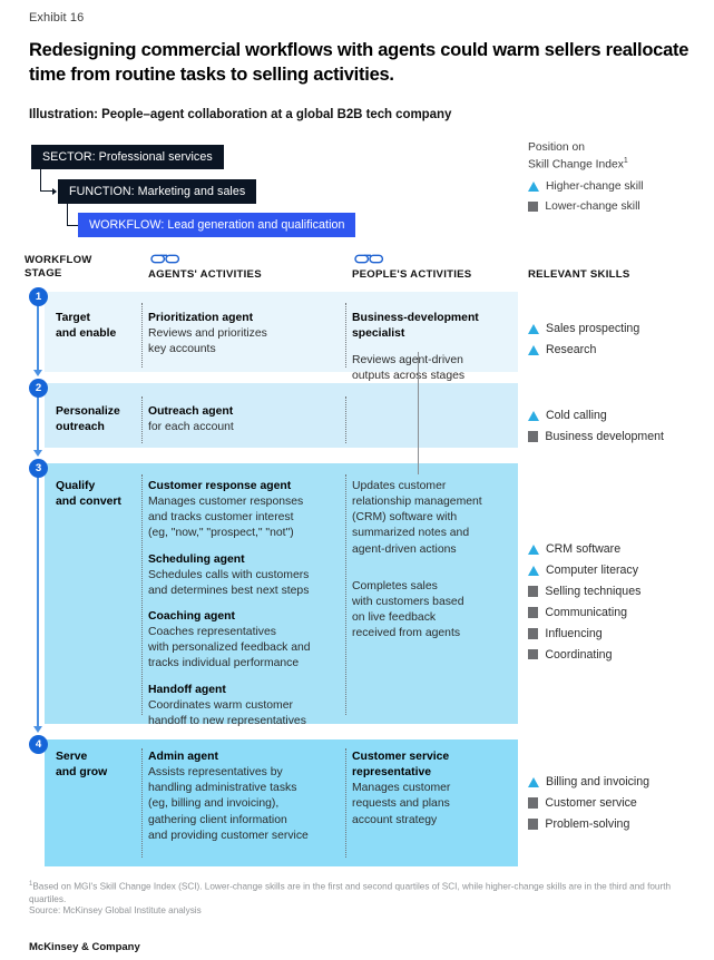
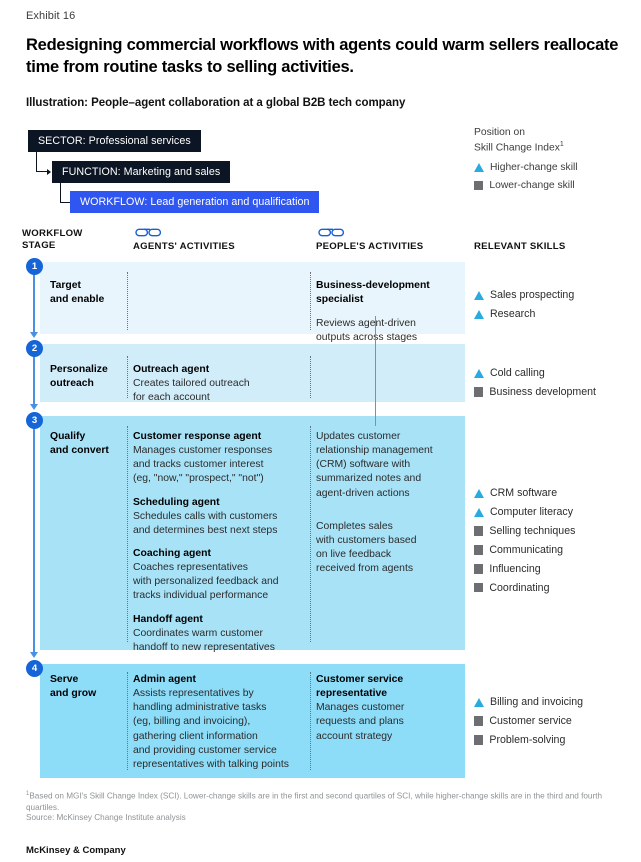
  Exhibit 16
  Redesigning commercial workflows with agents could warm sellers reallocate time from routine tasks to selling activities.
  Illustration: People–agent collaboration at a global B2B tech company
  SECTOR: Professional services
  FUNCTION: Marketing and sales
  WORKFLOW: Lead generation and qualification
  Position on
  Skill Change Index
  Higher-change skill
  Lower-change skill
  WORKFLOW
  STAGE
  AGENTS' ACTIVITIES
  PEOPLE'S ACTIVITIES
  RELEVANT SKILLS
  1
  2
  3
  4
  Target
  and enable
- Prioritization agent
- Reviews and prioritizes
- key accounts
  Business-development
  specialist
  Reviews agent-driven
  outputs acros stages
  Sales prospecting
  Research
  Personalize
  outreach
  Outreach agent
+ Creates tailored outreach
  for each account
  Cold calling
  Business development
  Qualify
  and convert
  Customer response agent
  Manages customer responses
  and tracks customer interest
  (eg, "now," "prospect," "not")
  Scheduling agent
  Schedules calls with customers
  and determines best next steps
  Coaching agent
  Coaches representatives
  with personalized feedback and
  tracks individual performance
  Handoff agent
  Coordinates warm customer
  handoff to new representatives
  Updates customer
  relationship management
  (CRM) software with
  summarized notes and
  agent-driven actions
  Completes sales
  with customers based
  on live feedback
  received from agents
  CRM software
  Computer literacy
  Selling techniques
  Communicating
  Influencing
  Coordinating
  Serve
  and grow
  Admin agent
  Assists representatives by
  handling administrative tasks
  (eg, billing and invoicing),
  gathering client information
  and providing customer service
+ representatives with talking points
  Customer service
  representative
  Manages customer
  requests and plans
  account strategy
  Billing and invoicing
  Customer service
  Problem-solving
  Based on MGI's Skill Change Index (SCI). Lower-change skills are in the first and second quartiles of SCI, while higher-change skills are in the third and fourth quartiles.
- Source: McKinsey Global Institute analysis
+ Source: McKinsey Change Institute analysis
  McKinsey & Company
